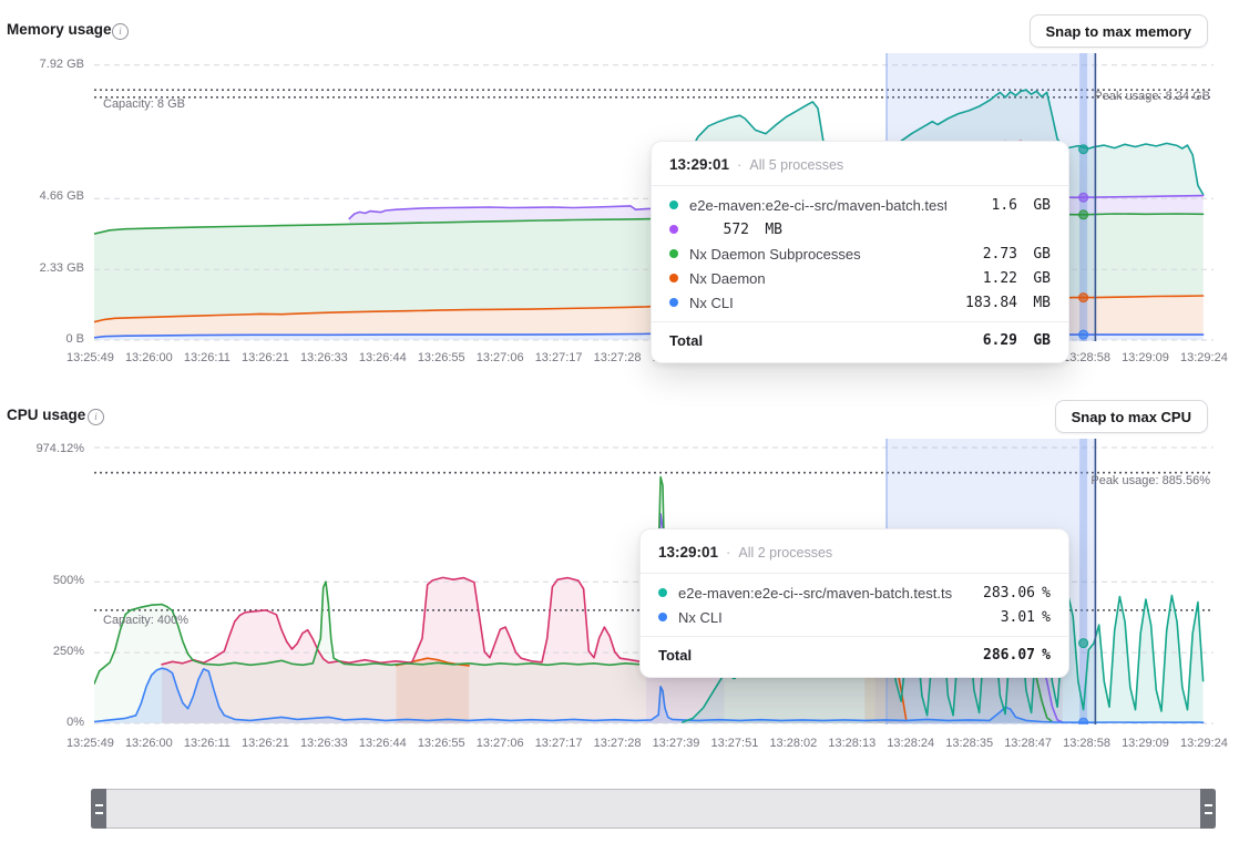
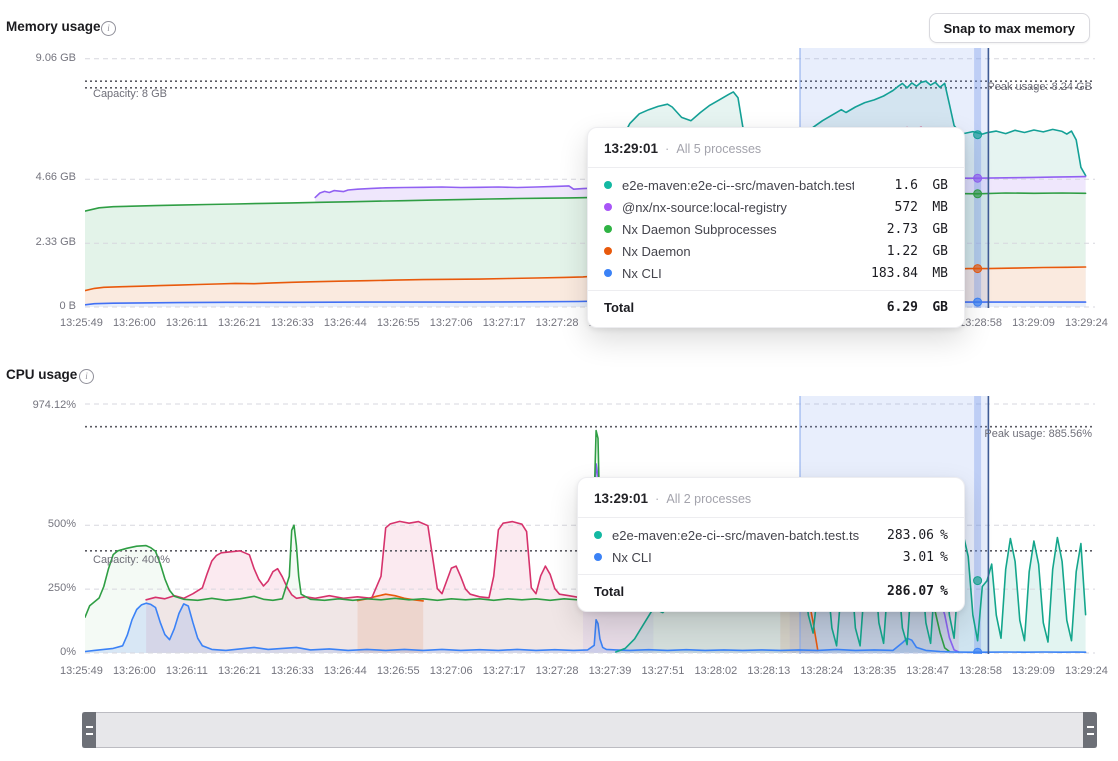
  Memory usage
  i
  Snap to max memory
- 7.92 GB
+ 9.06 GB
  4.66 GB
  2.33 GB
  0 B
  Capacity: 8 GB
  Peak usage: 8.24 GB
  13:25:49
  13:26:00
  13:26:11
  13:26:21
  13:26:33
  13:26:44
  13:26:55
  13:27:06
  13:27:17
  13:27:28
  3:28:58
  13:29:09
  13:29:24
  13:29:01
  ·
  All 5 processes
  e2e-maven:e2e-ci--src/maven-batch.test
  1.6
  GB
+ @nx/nx-source:local-registry
  572
  MB
  Nx Daemon Subprocesses
  2.73
  GB
  Nx Daemon
  1.22
  GB
  Nx CLI
  183.84
  MB
  Total
  6.29
  GB
  CPU usage
  i
- Snap to max CPU
  974.12%
  500%
  250%
  0%
  Capacity: 400%
  Peak usage: 885.56%
  13:25:49
  13:26:00
  13:26:11
  13:26:21
  13:26:33
  13:26:44
  13:26:55
  13:27:06
  13:27:17
  13:27:28
  13:27:39
  13:27:51
  13:28:02
  13:28:13
  13:28:24
  13:28:35
  13:28:47
  13:28:58
  13:29:09
  13:29:24
  13:29:01
  ·
  All 2 processes
  e2e-maven:e2e-ci--src/maven-batch.test.ts
  283.06
  %
  Nx CLI
  3.01
  %
  Total
  286.07
  %
